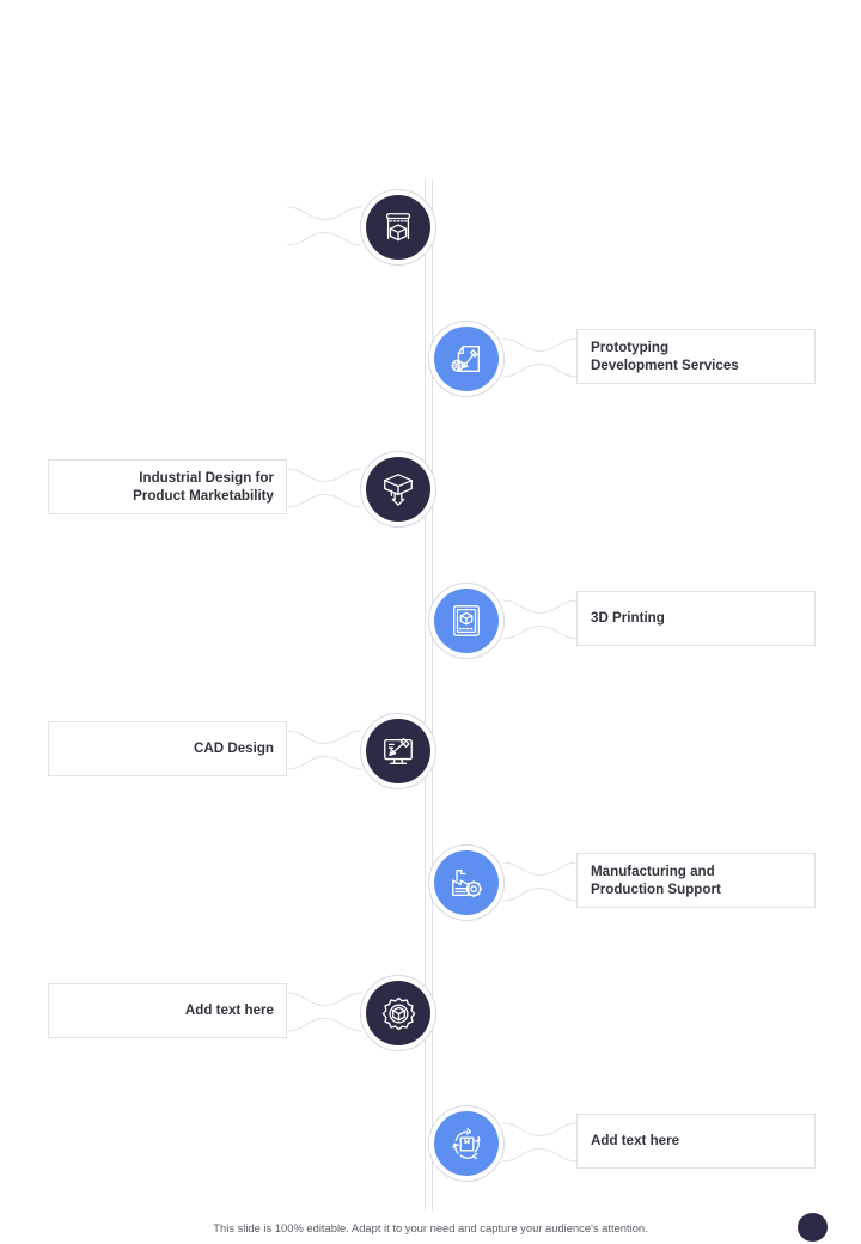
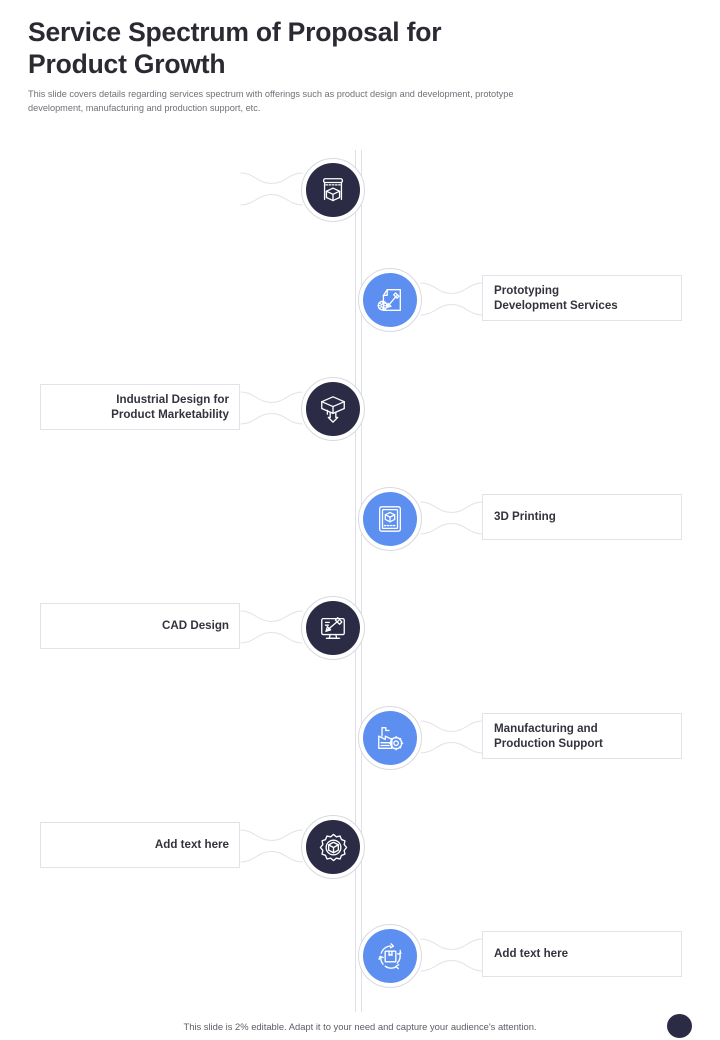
+ Service Spectrum of Proposal for
+ Product Growth
+ This slide covers details regarding services spectrum with offerings such as product design and development, prototype
+ development, manufacturing and production support, etc.
  Prototyping
  Development Services
  Industrial Design for
  Product Marketability
  3D Printing
  CAD Design
  Manufacturing and
  Production Support
  Add text here
  Add text here
- This slide is 100% editable. Adapt it to your need and capture your audience's attention.
+ This slide is 2% editable. Adapt it to your need and capture your audience's attention.
